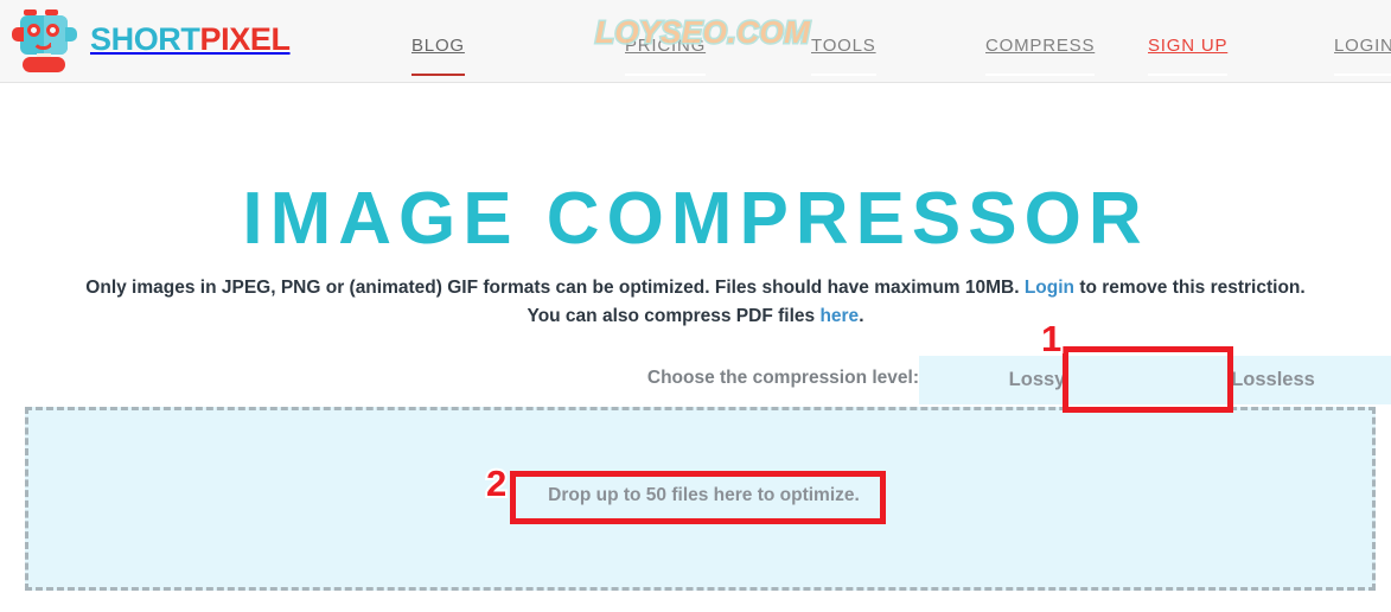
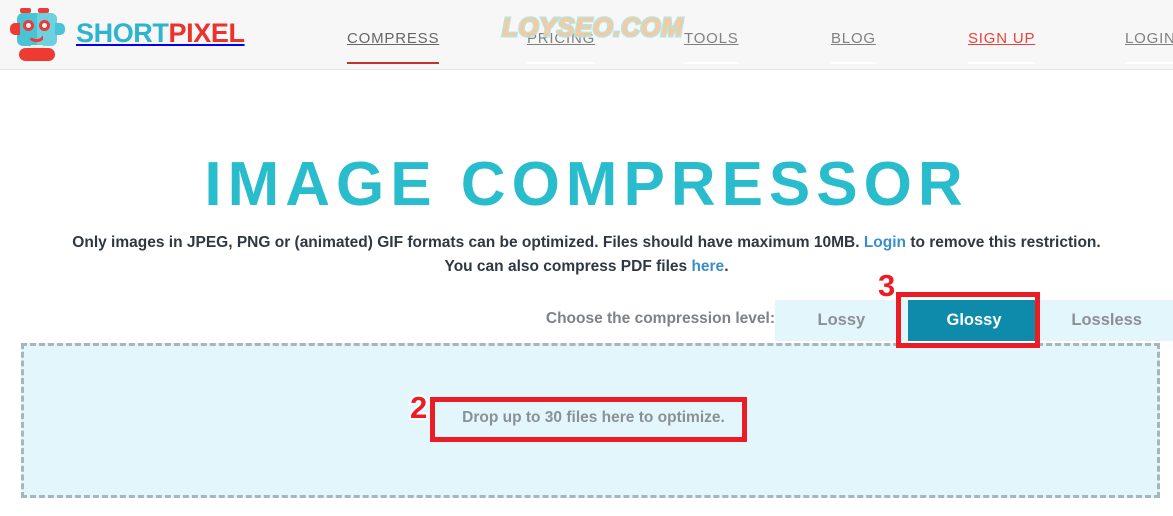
  SHORTPIXEL
- BLOG
+ COMPRESS
  PRICING
  TOOLS
- COMPRESS
+ BLOG
  SIGN UP
  LOGIN
  LOYSEO.COM
  IMAGE COMPRESSOR
  Only images in JPEG, PNG or (animated) GIF formats can be optimized. Files should have maximum 10MB. Login to remove this restriction.
  You can also compress PDF files here.
  Choose the compression level:
  Lossy
+ Glossy
  Lossless
- Drop up to 50 files here to optimize.
+ Drop up to 30 files here to optimize.
- 1
+ 3
  2
